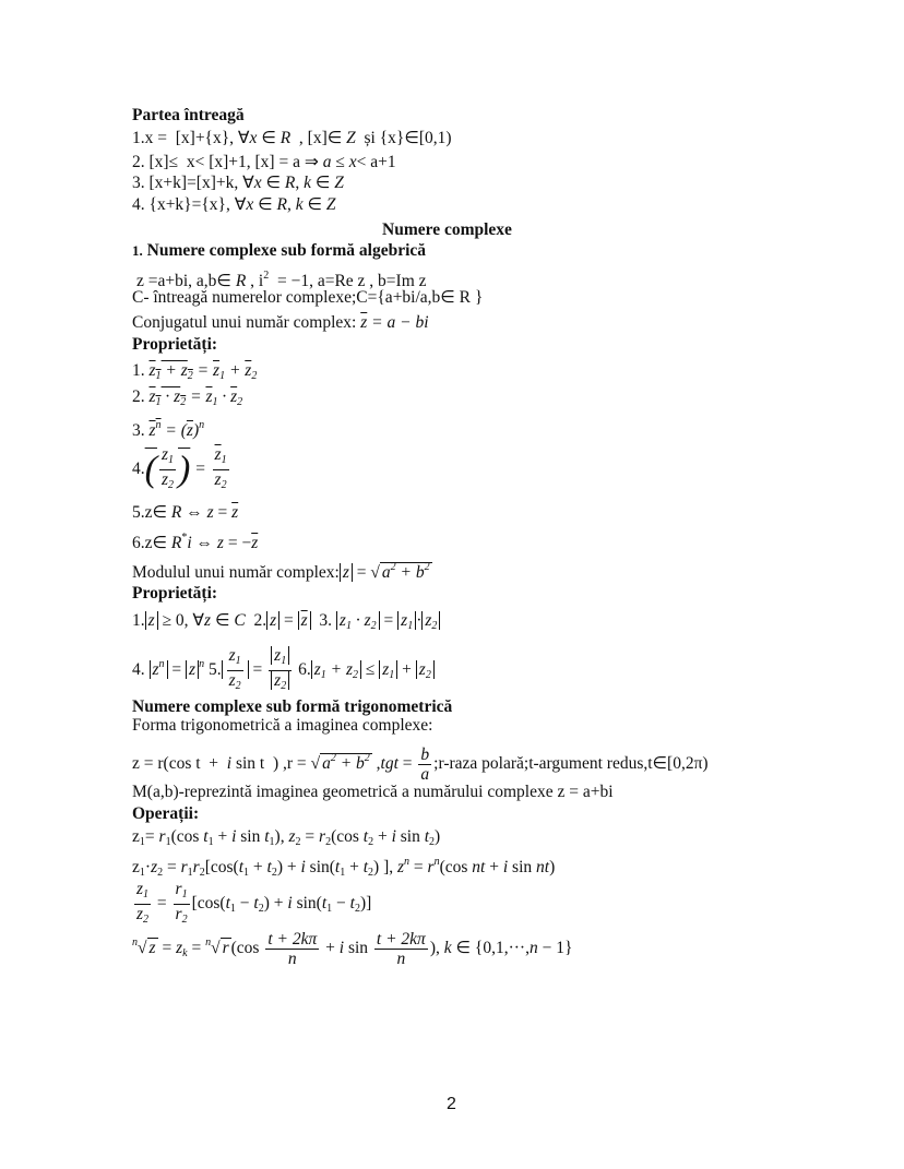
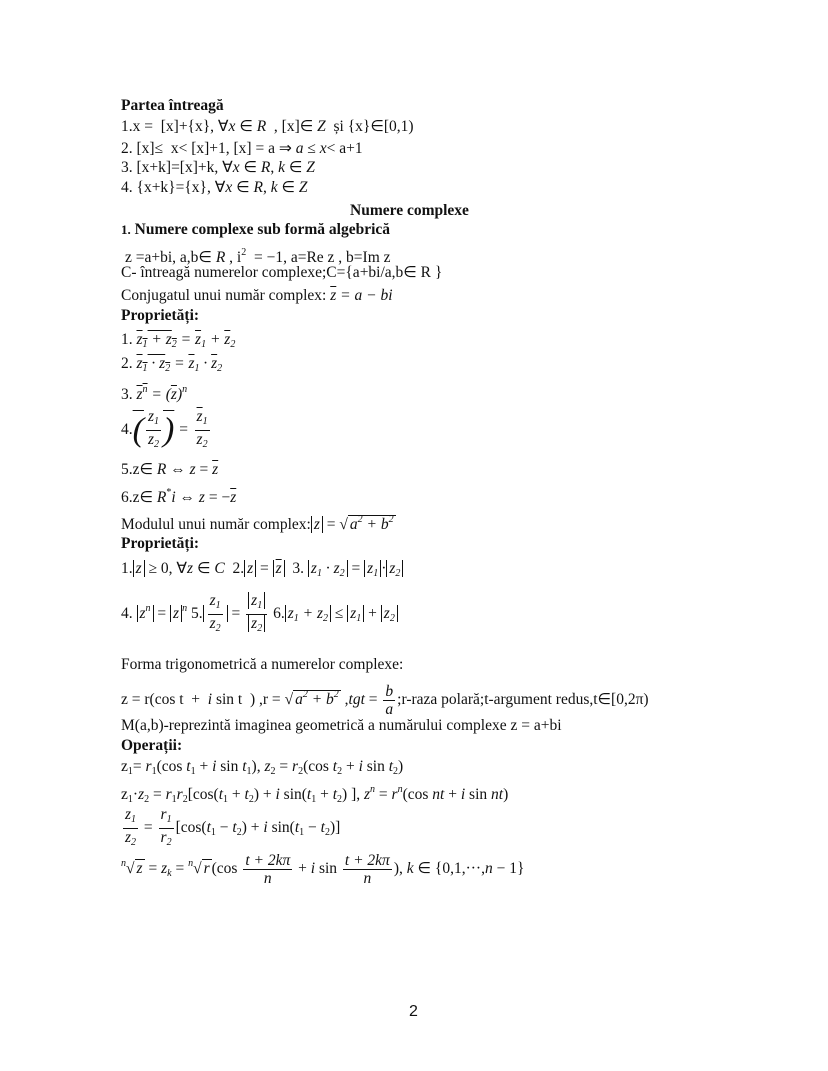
  Partea întreagă
  1.x = [x]+{x}, ∀x ∈ R , [x]∈ Z și {x}∈[0,1)
  2. [x]≤ x< [x]+1, [x] = a ⇒ a ≤ x< a+1
  3. [x+k]=[x]+k, ∀x ∈ R, k ∈ Z
  4. {x+k}={x}, ∀x ∈ R, k ∈ Z
  Numere complexe
  1. Numere complexe sub formă algebrică
  z =a+bi, a,b∈ R , i2 = −1, a=Re z , b=Im z
  C- întreagă numerelor complexe;C={a+bi/a,b∈ R }
  Conjugatul unui număr complex: z = a − bi
  Proprietăți:
  1. z1 + z2 = z1 + z2
  2. z1 · z2 = z1 · z2
  3. zn = (z)n
  4.(
  z1
  z2
  ) =
  z1
  z2
  5.z∈ R ⇔ z = z
  6.z∈ R*i ⇔ z = −z
  Modulul unui număr complex: z = √a2 + b2
  Proprietăți:
  1. z ≥ 0, ∀z ∈ C 2. z = z 3. z1 · z2 = z1 · z2
  4. zn = z n 5.
  z1
  z2
  =
  z1
  z2
  6. z1 + z2 ≤ z1 + z2
- Numere complexe sub formă trigonometrică
- Forma trigonometrică a imaginea complexe:
+ Forma trigonometrică a numerelor complexe:
  z = r(cos t + i sin t ) ,r = √a2 + b2 ,tgt =
  b
  a
  ;r-raza polară;t-argument redus,t∈[0,2π)
  M(a,b)-reprezintă imaginea geometrică a numărului complexe z = a+bi
  Operații:
  z1= r1(cos t1 + i sin t1), z2 = r2(cos t2 + i sin t2)
  z1·z2 = r1r2[cos(t1 + t2) + i sin(t1 + t2) ], zn = rn(cos nt + i sin nt)
  z1
  z2
  =
  r1
  r2
  [cos(t1 − t2) + i sin(t1 − t2)]
  n√z = zk = n√r(cos
  t + 2kπ
  n
  + i sin
  t + 2kπ
  n
  ), k ∈ {0,1,···,n − 1}
  2
